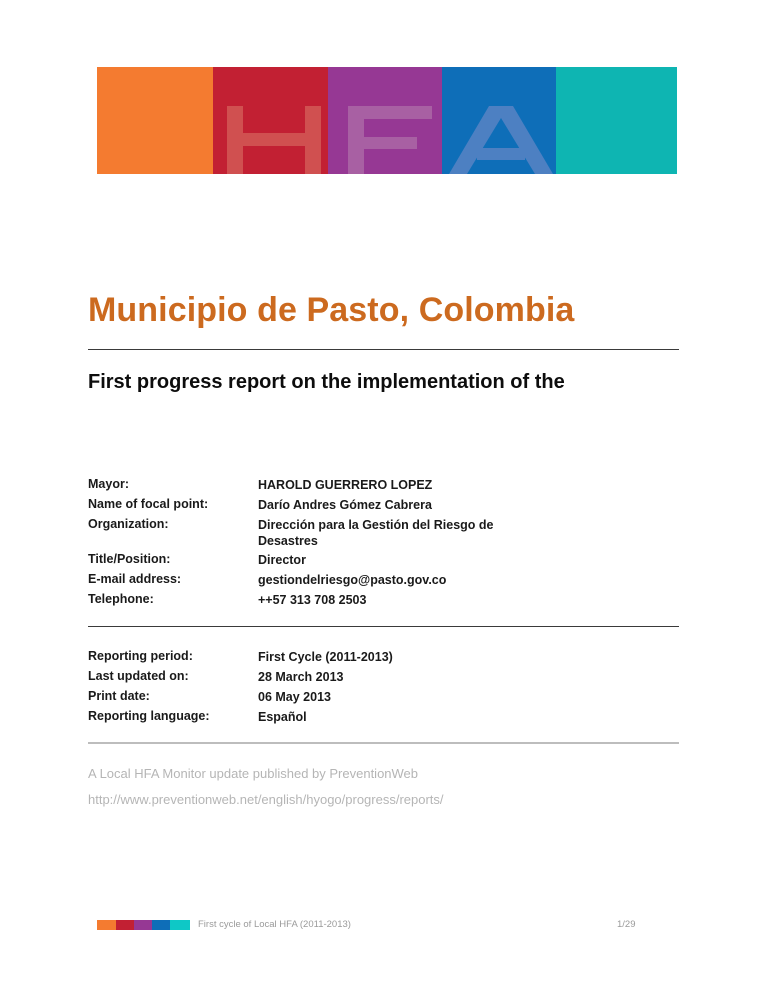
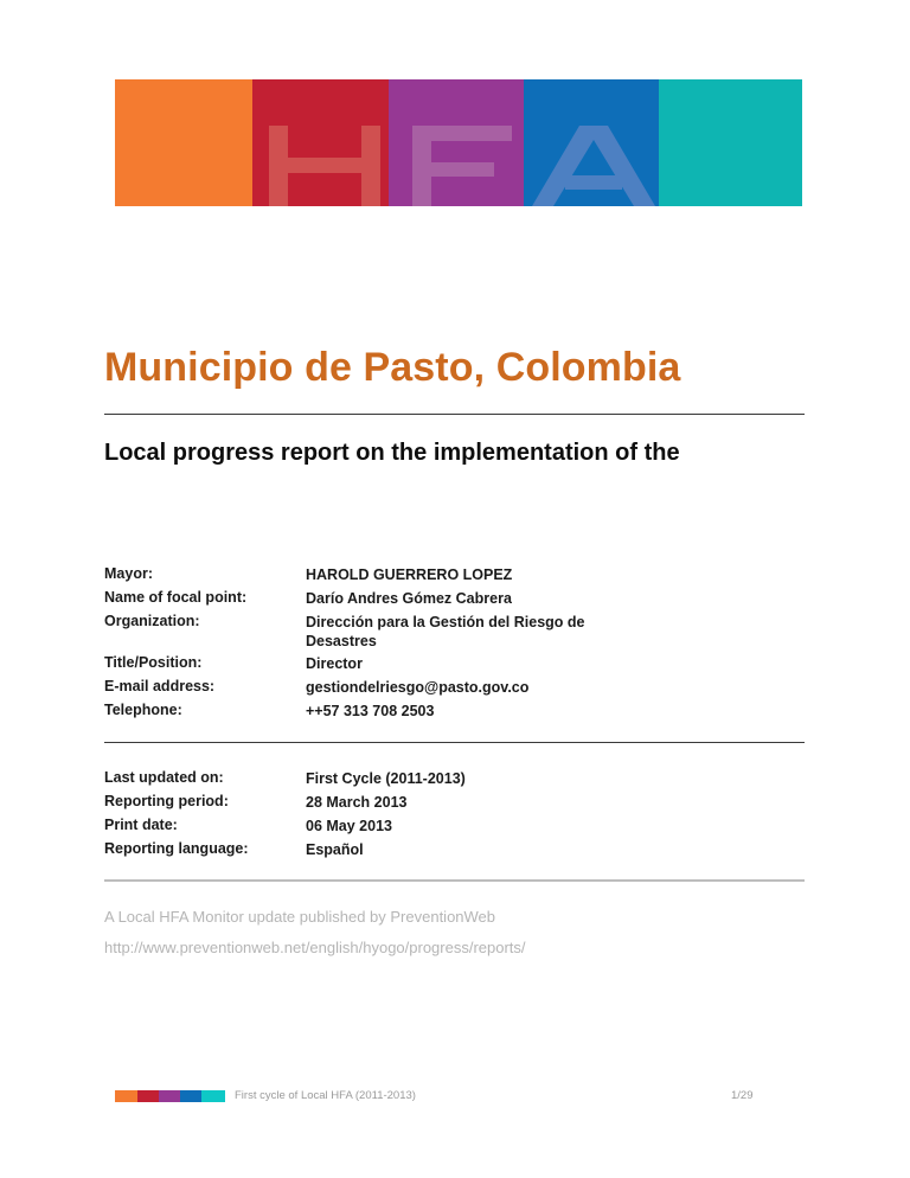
  Municipio de Pasto, Colombia
- First progress report on the implementation of the
+ Local progress report on the implementation of the
  Mayor:
  HAROLD GUERRERO LOPEZ
  Name of focal point:
  Darío Andres Gómez Cabrera
  Organization:
  Dirección para la Gestión del Riesgo de
  Desastres
  Title/Position:
  Director
  E-mail address:
  gestiondelriesgo@pasto.gov.co
  Telephone:
  ++57 313 708 2503
- Reporting period:
+ Last updated on:
  First Cycle (2011-2013)
- Last updated on:
+ Reporting period:
  28 March 2013
  Print date:
  06 May 2013
  Reporting language:
  Español
  A Local HFA Monitor update published by PreventionWeb
  http://www.preventionweb.net/english/hyogo/progress/reports/
  First cycle of Local HFA (2011-2013)
  1/29
